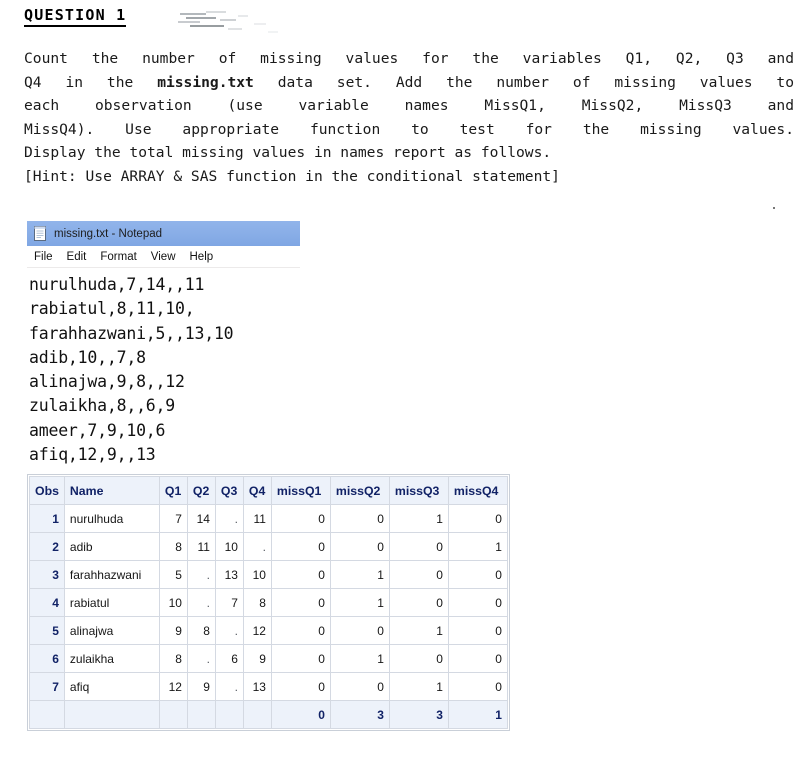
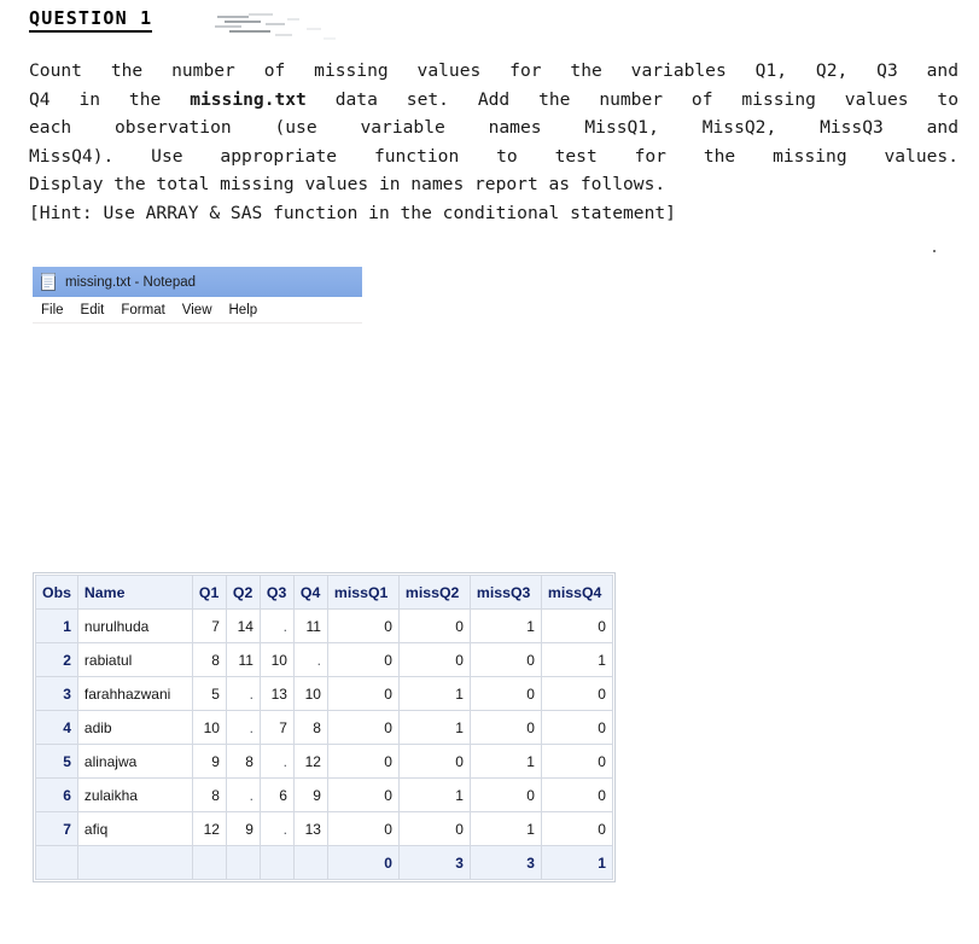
  QUESTION 1
  Count the number of missing values for the variables Q1, Q2, Q3 and
  Q4 in the missing.txt data set. Add the number of missing values to
  each observation (use variable names MissQ1, MissQ2, MissQ3 and
  MissQ4). Use appropriate function to test for the missing values.
  Display the total missing values in names report as follows.
  [Hint: Use ARRAY & SAS function in the conditional statement]
  missing.txt - Notepad
  File
  Edit
  Format
  View
  Help
- nurulhuda,7,14,,11
- rabiatul,8,11,10,
- farahhazwani,5,,13,10
- adib,10,,7,8
- alinajwa,9,8,,12
- zulaikha,8,,6,9
- ameer,7,9,10,6
- afiq,12,9,,13
  Obs	Name	Q1	Q2	Q3	Q4	missQ1	missQ2	missQ3	missQ4
  1	nurulhuda	7	14	.	11	0	0	1	0
- 2	adib	8	11	10	.	0	0	0	1
+ 2	rabiatul	8	11	10	.	0	0	0	1
  3	farahhazwani	5	.	13	10	0	1	0	0
- 4	rabiatul	10	.	7	8	0	1	0	0
+ 4	adib	10	.	7	8	0	1	0	0
  5	alinajwa	9	8	.	12	0	0	1	0
  6	zulaikha	8	.	6	9	0	1	0	0
  7	afiq	12	9	.	13	0	0	1	0
  						0	3	3	1
